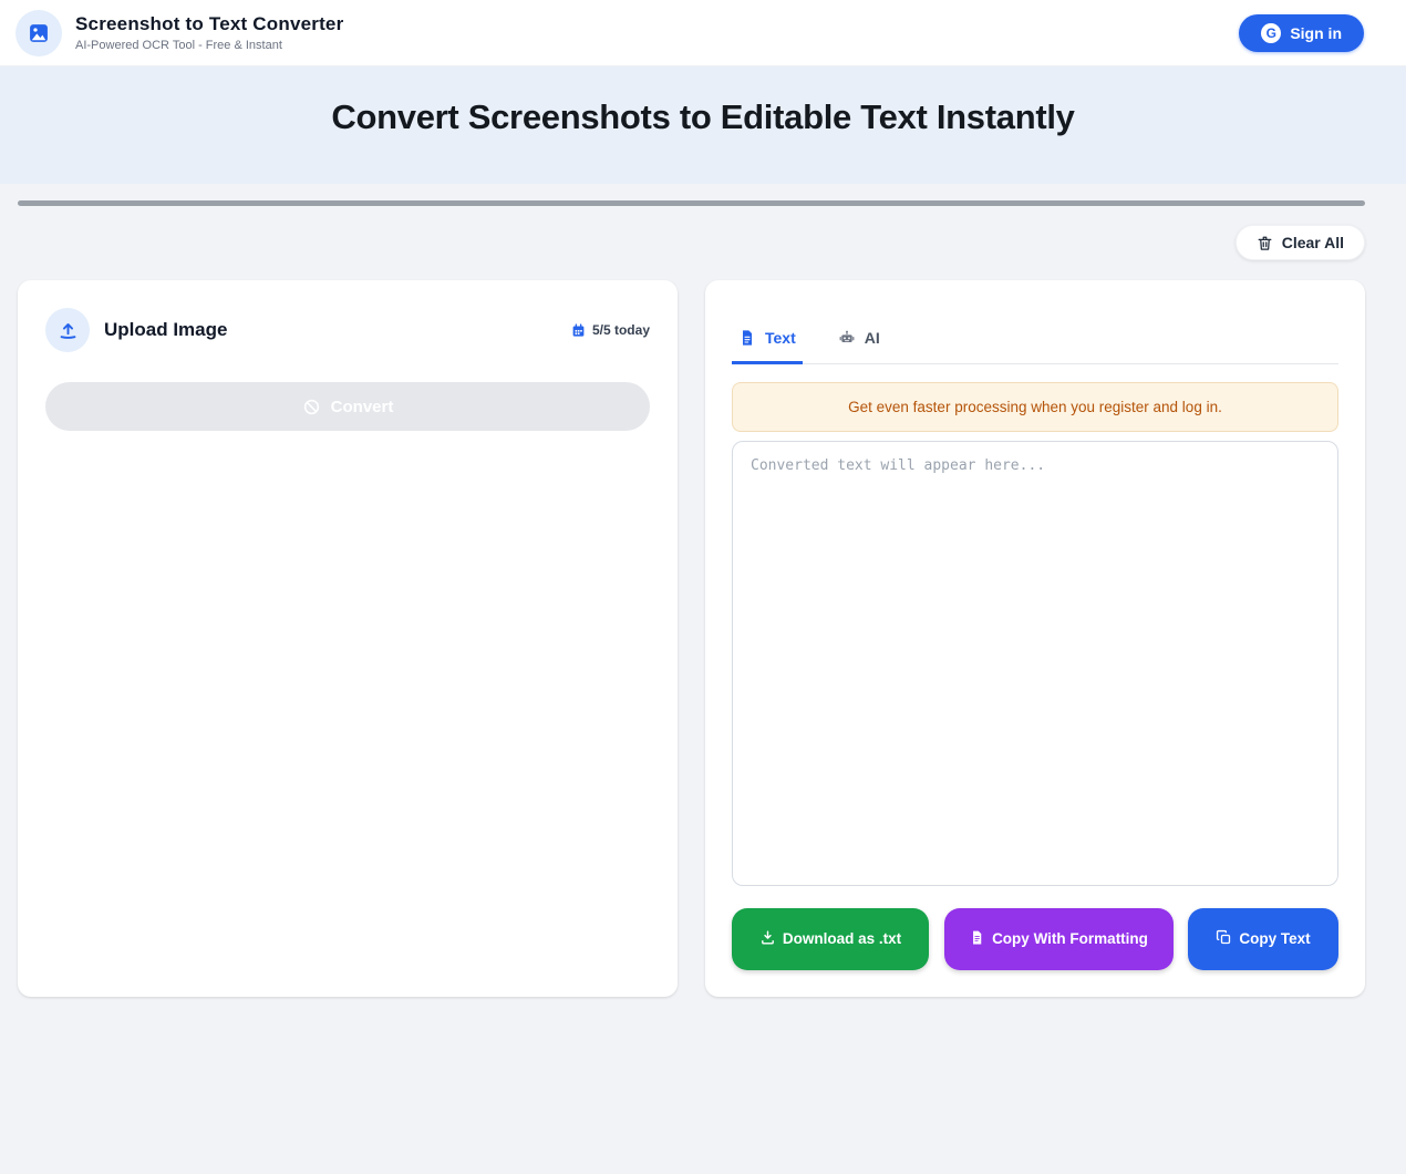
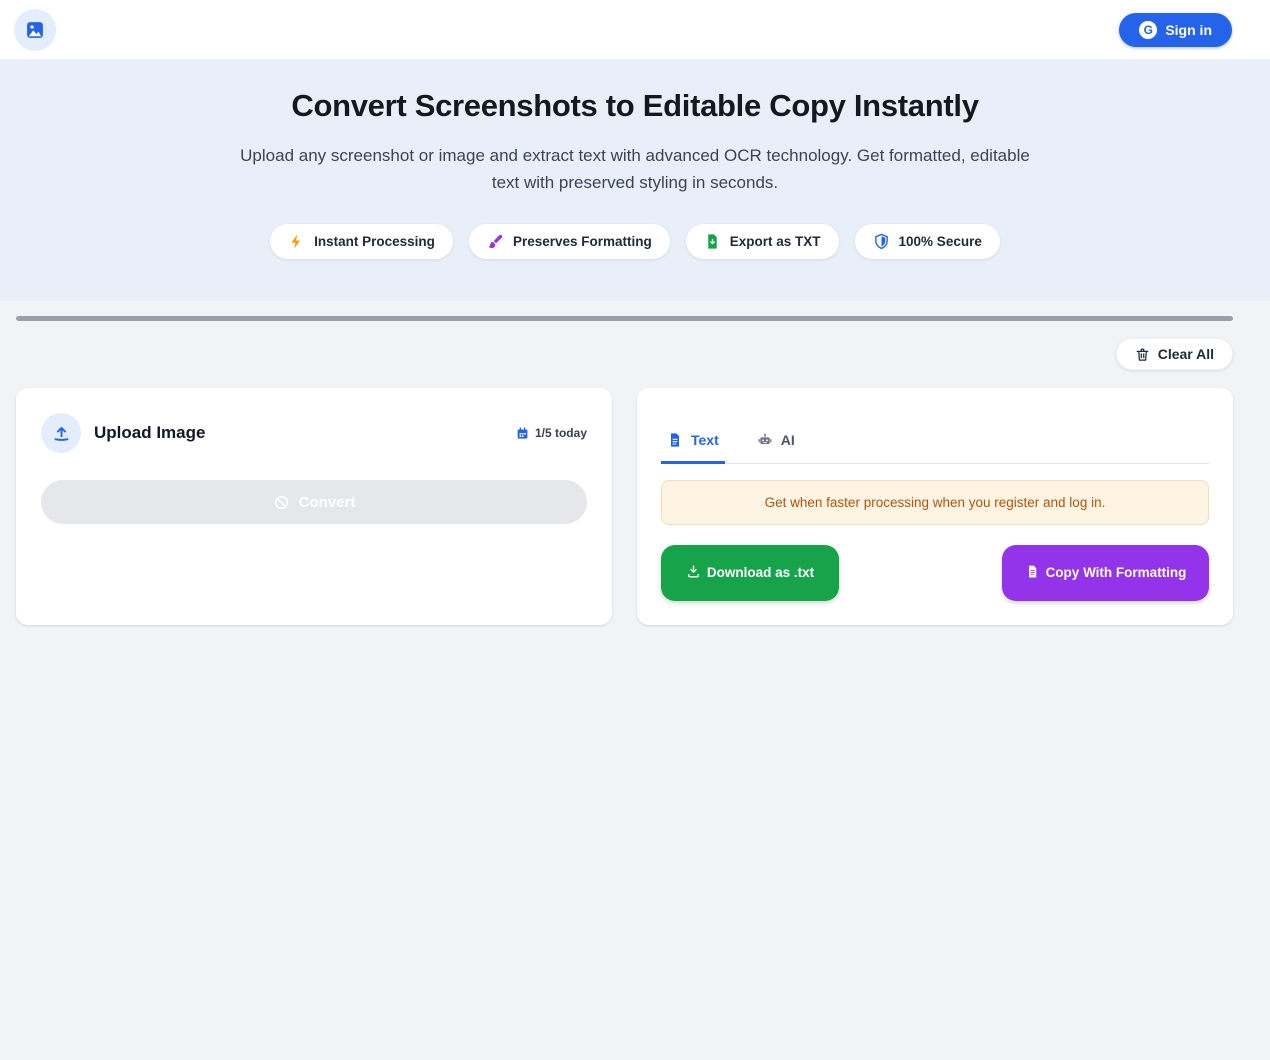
- Screenshot to Text Converter
- AI-Powered OCR Tool - Free & Instant
  G
  Sign in
- Convert Screenshots to Editable Text Instantly
+ Convert Screenshots to Editable Copy Instantly
+ Upload any screenshot or image and extract text with advanced OCR technology. Get formatted, editable text with preserved styling in seconds.
+ Instant Processing
+ Preserves Formatting
+ Export as TXT
+ 100% Secure
  Clear All
  Upload Image
- 5/5 today
+ 1/5 today
  Convert
  Text
  AI
- Get even faster processing when you register and log in.
+ Get when faster processing when you register and log in.
- Converted text will appear here...
  Download as .txt
  Copy With Formatting
- Copy Text
